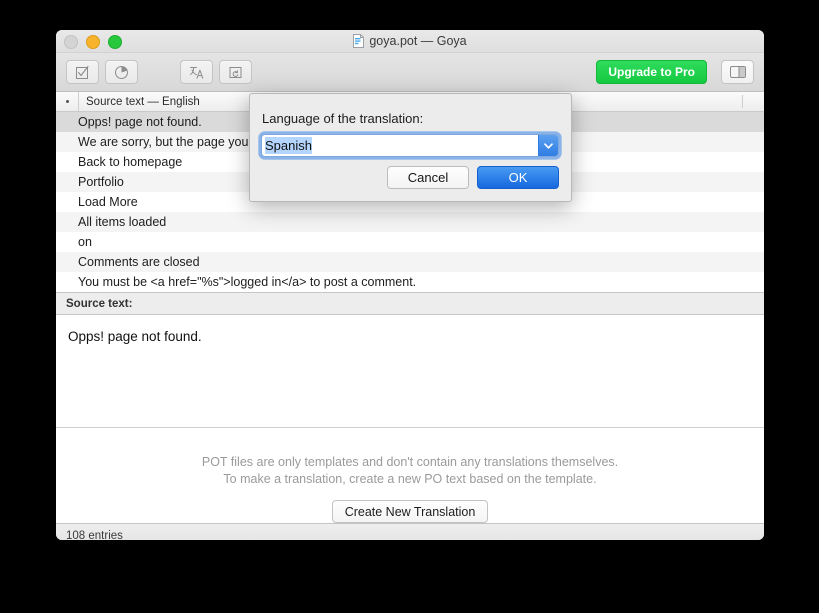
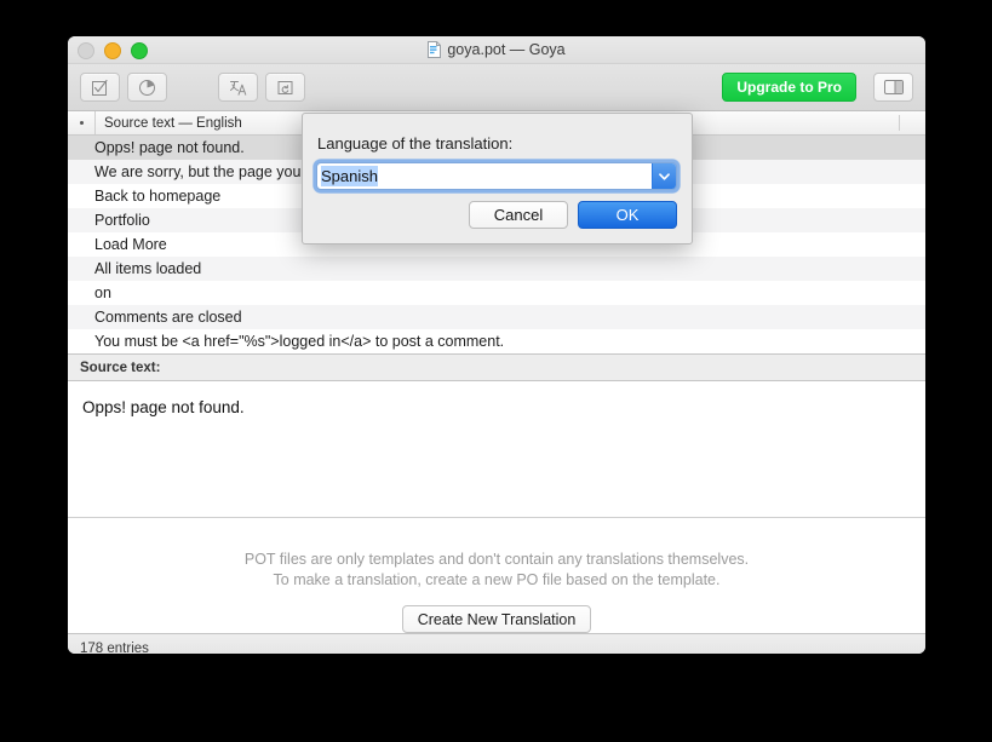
  goya.pot — Goya
  Upgrade to Pro
  Source text — English
  Opps! page not found.
  Back to homepage
  Portfolio
  Load More
  All items loaded
  on
  Comments are closed
  You must be <a href="%s">logged in</a> to post a comment.
  Source text:
  Opps! page not found.
  POT files are only templates and don't contain any translations themselves.
- To make a translation, create a new PO text based on the template.
+ To make a translation, create a new PO file based on the template.
  Create New Translation
- 108 entries
+ 178 entries
  Language of the translation:
  Spanish
  Cancel
  OK
